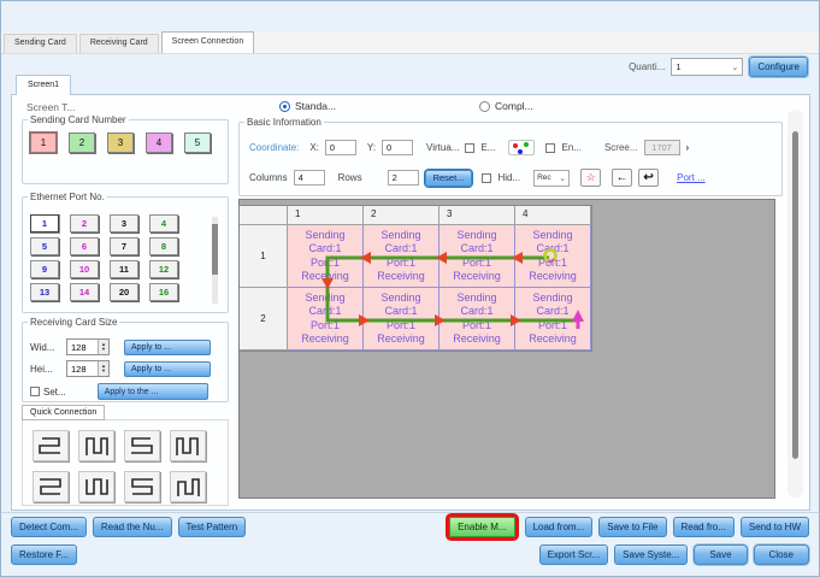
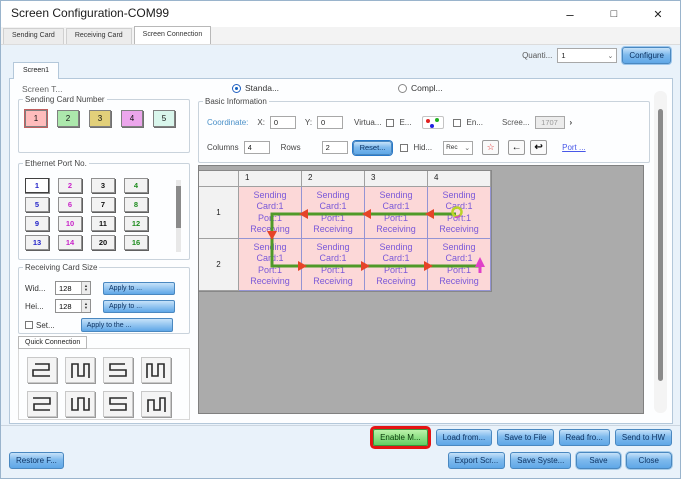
+ Screen Configuration-COM99
+ –
+ □
+ ✕
  Quanti...
  1
  Configure
  Screen T...
  Sending Card Number
  1
  2
  3
  4
  5
  Ethernet Port No.
  1
  2
  3
  4
  5
  6
  7
  8
  9
  10
  11
  12
  13
  14
  20
  16
  Receiving Card Size
  Wid...
  128
  Hei...
  128
  Set...
  Standa...
  Compl...
  Basic Information
  Coordinate:
  X:
  0
  Y:
  0
  Virtua...
  E...
  En...
  Scree...
  1707
  ›
  Columns
  4
  Rows
  2
  Reset...
  Hid...
  ☆
  ←
  ↩
  Port ...
  1
  2
  3
  4
  1
  Sending
  Card:1
  Por:1
  Receving
  Sending
  Card:1
  Port:1
  Receiving
  Sending
  Card:1
  Port:1
  Receiving
  Sending
  Card:1
  Prt:1
  Receiving
  2
  Sening
  Car:1
  Port:1
  Receiving
  Sending
  Card:1
  Port:1
  Receiving
  Sending
  Card:1
  Port:1
  Receiving
  Sending
  Card:1
  Port:1
  Receiving
- Detect Com...
- Read the Nu...
- Test Pattern
  Enable M...
  Load from...
  Save to File
  Read fro...
  Send to HW
  Restore F...
  Export Scr...
  Save Syste...
  Save
  Close
